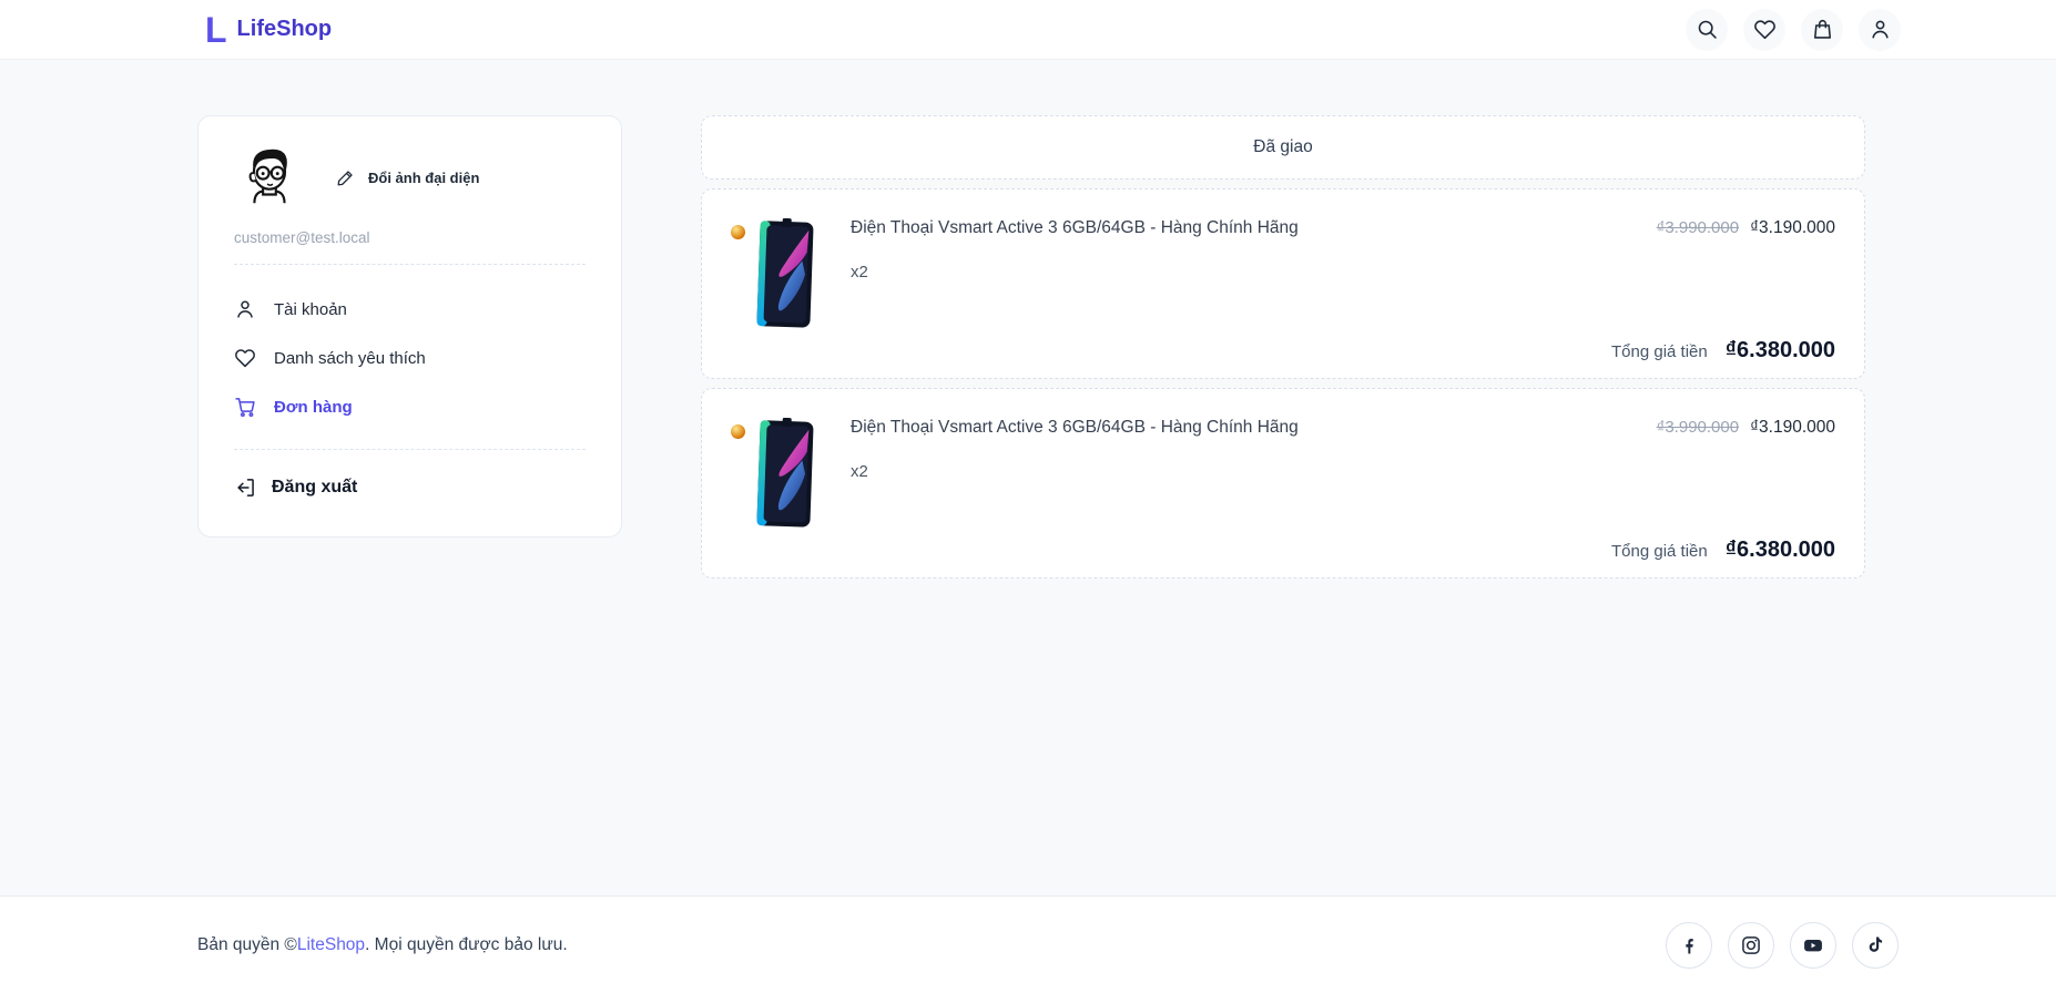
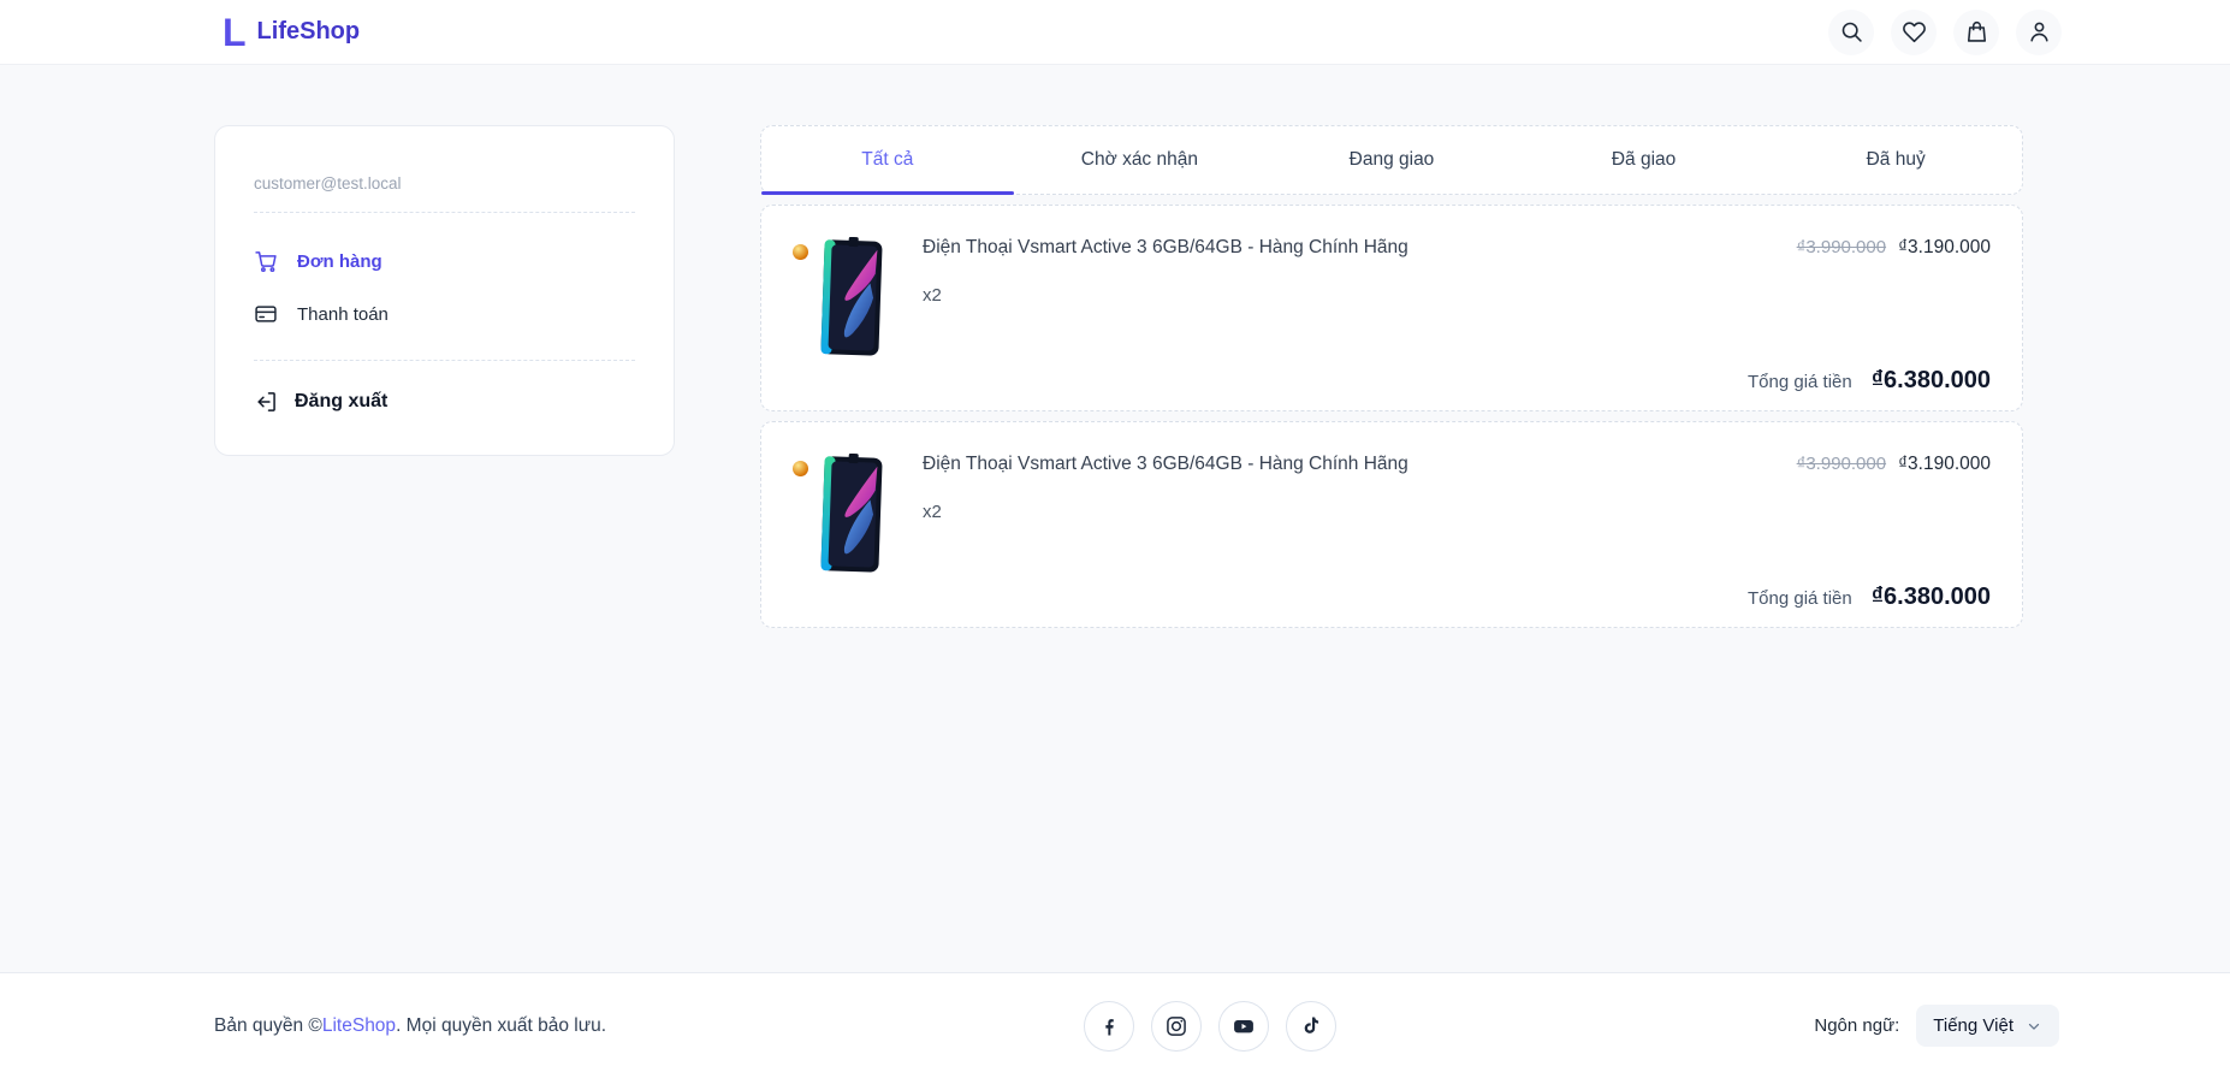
  L
  LifeShop
- Đổi ảnh đại diện
  customer@test.local
- Tài khoản
- Danh sách yêu thích
  Đơn hàng
+ Thanh toán
  Đăng xuất
+ Tất cả
+ Chờ xác nhận
+ Đang giao
  Đã giao
+ Đã huỷ
  Điện Thoại Vsmart Active 3 6GB/64GB - Hàng Chính Hãng
  x2
  ₫3.990.000
  ₫3.190.000
  Tổng giá tiền
  ₫6.380.000
  Điện Thoại Vsmart Active 3 6GB/64GB - Hàng Chính Hãng
  x2
  ₫3.990.000
  ₫3.190.000
  Tổng giá tiền
  ₫6.380.000
- Bản quyền ©LiteShop. Mọi quyền được bảo lưu.
+ Bản quyền ©LiteShop. Mọi quyền xuất bảo lưu.
+ Ngôn ngữ:
+ Tiếng Việt
